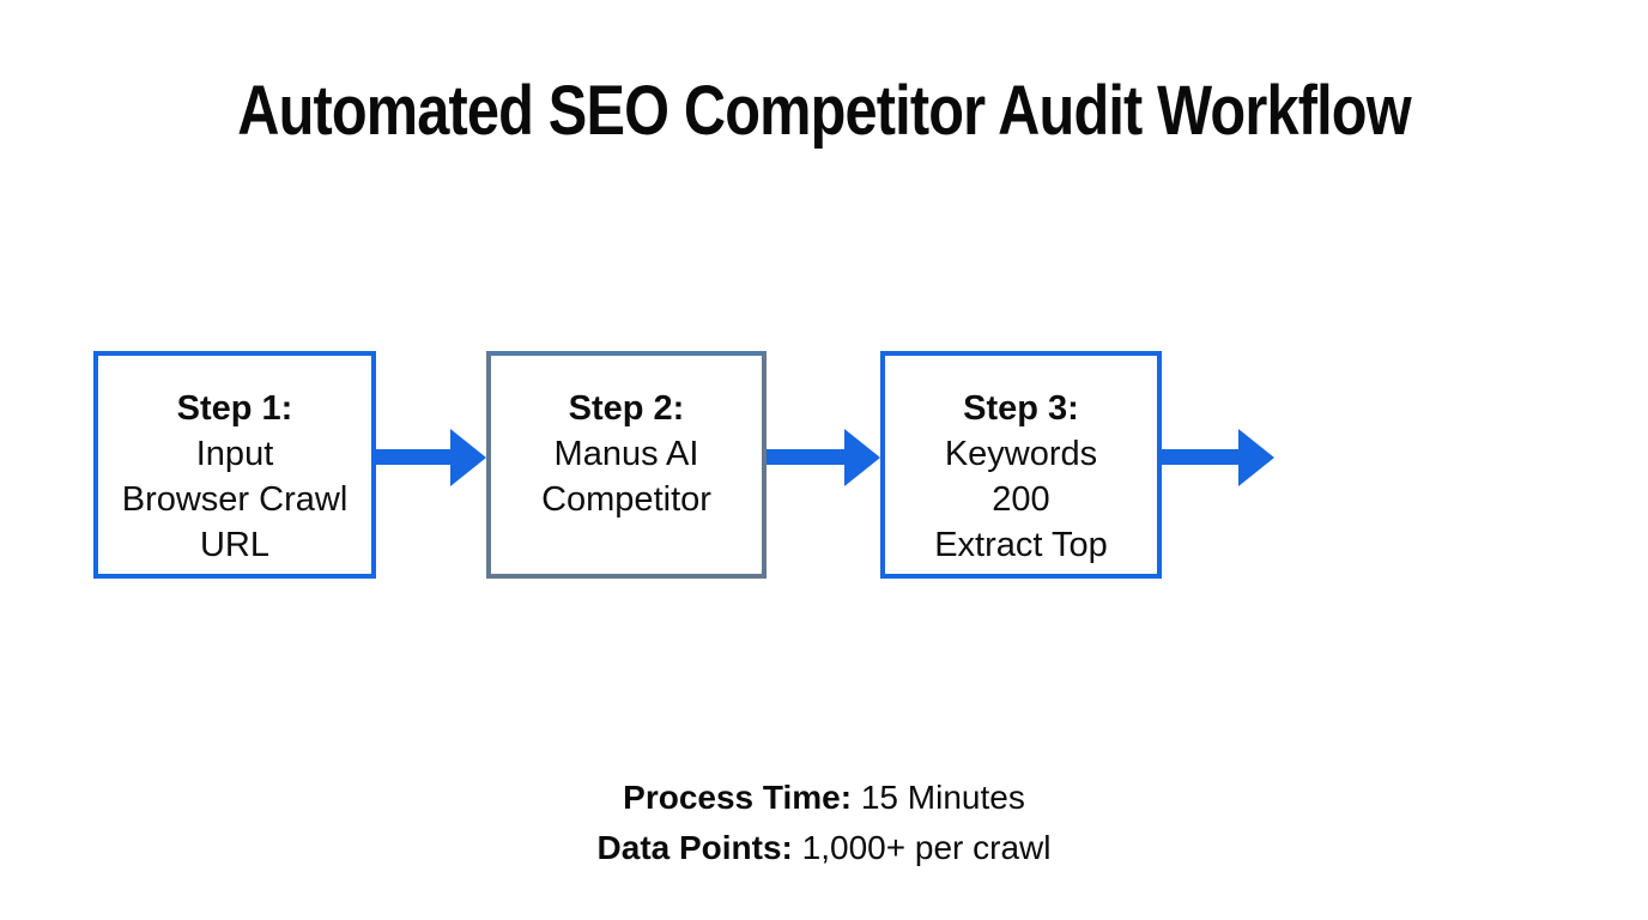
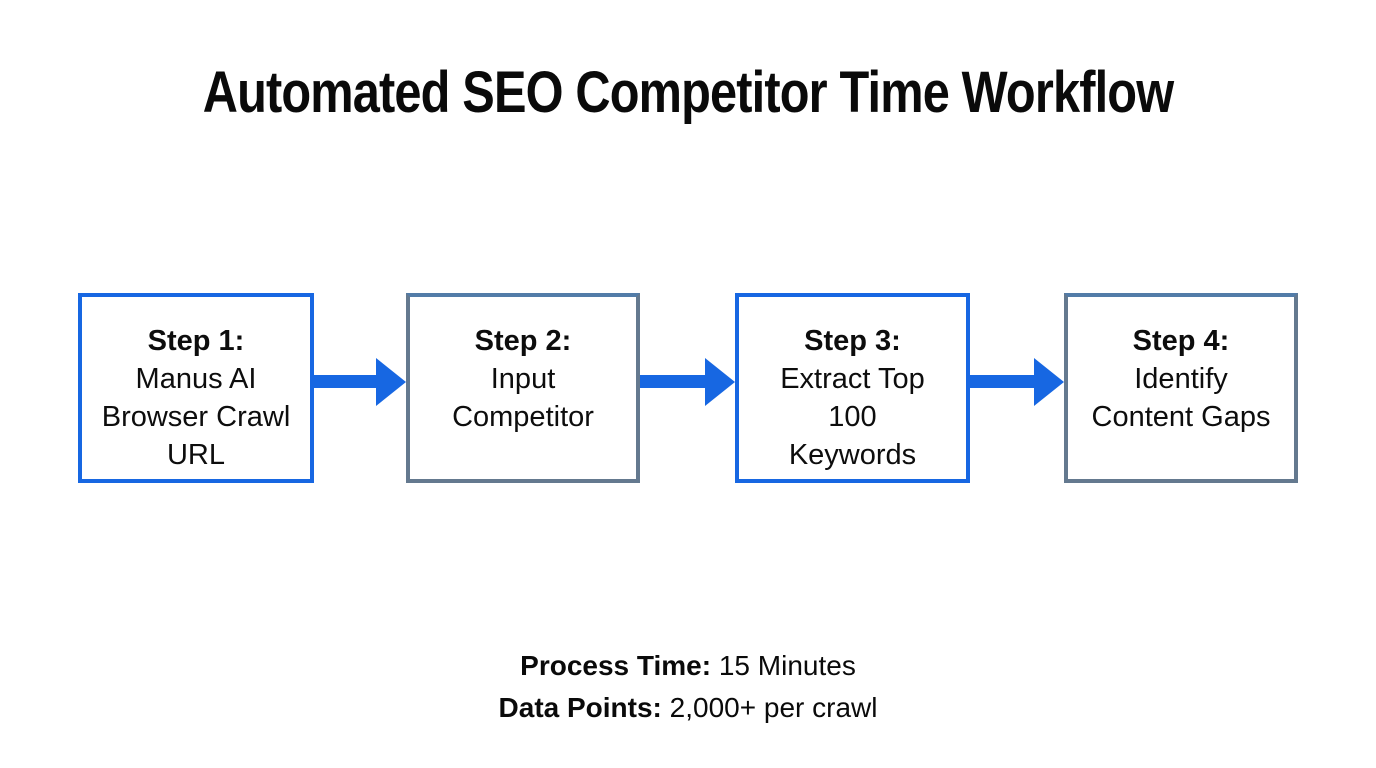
- Automated SEO Competitor Audit Workflow
+ Automated SEO Competitor Time Workflow
  Step 1:
- Input
+ Manus AI
  Browser Crawl
  URL
  Step 2:
- Manus AI
+ Input
  Competitor
  Step 3:
- Keywords
+ Extract Top
- 200
+ 100
- Extract Top
+ Keywords
+ Step 4:
+ Identify
+ Content Gaps
  Process Time: 15 Minutes
- Data Points: 1,000+ per crawl
+ Data Points: 2,000+ per crawl
